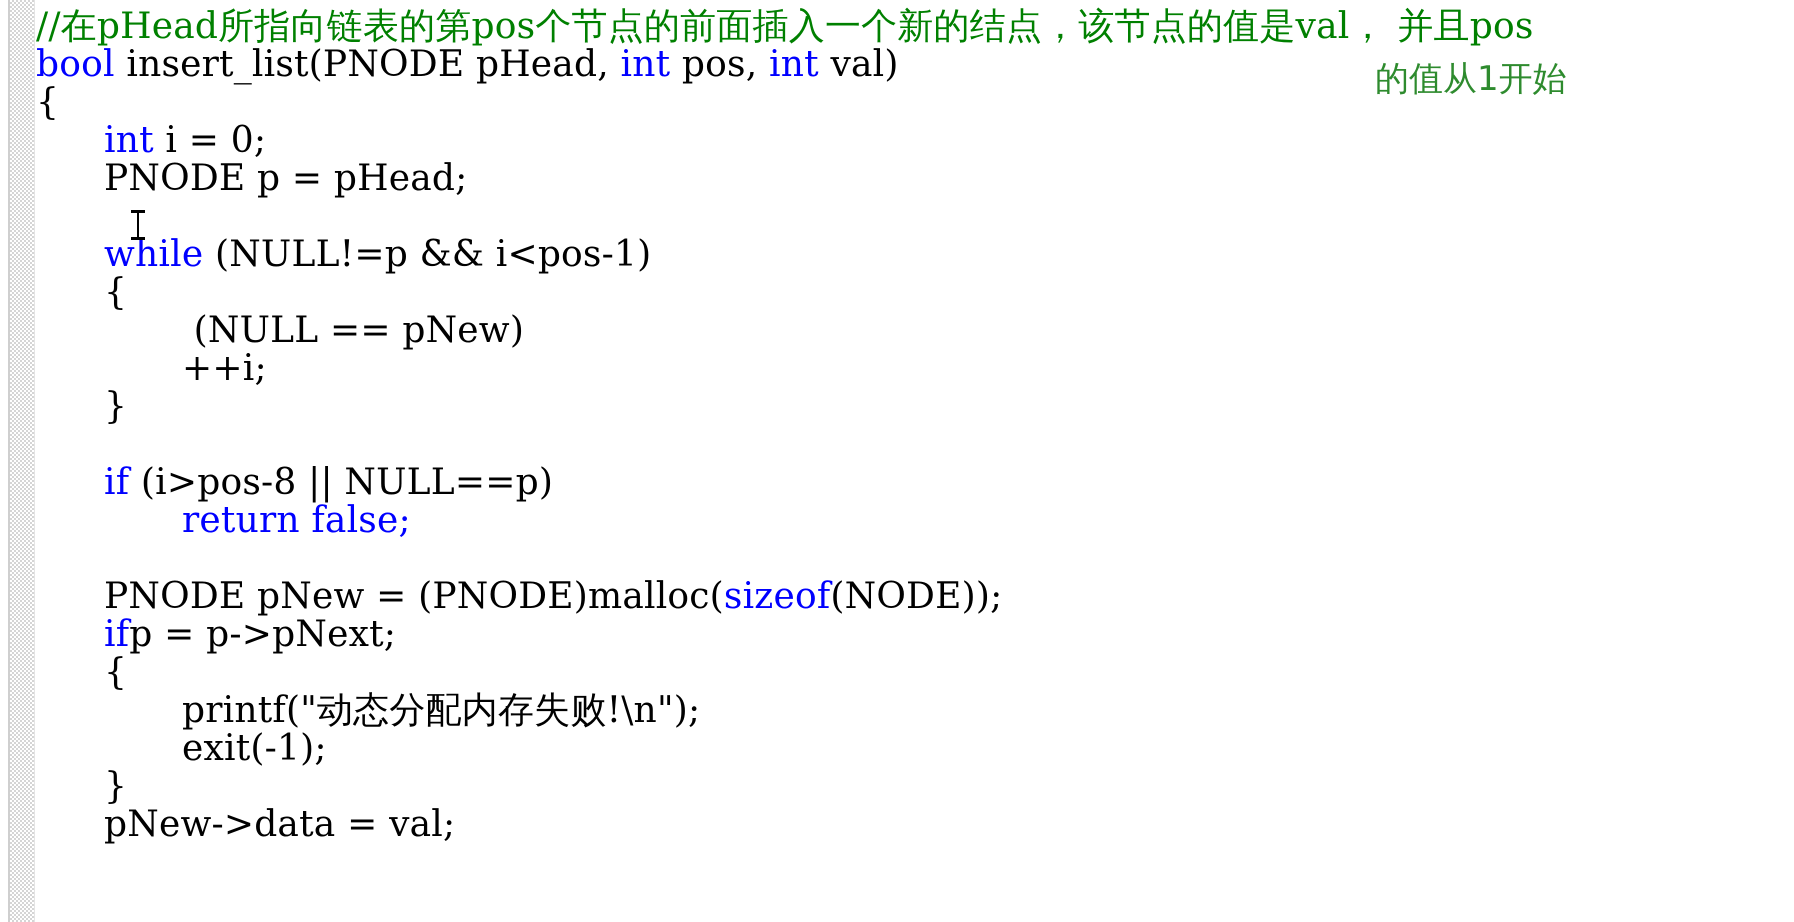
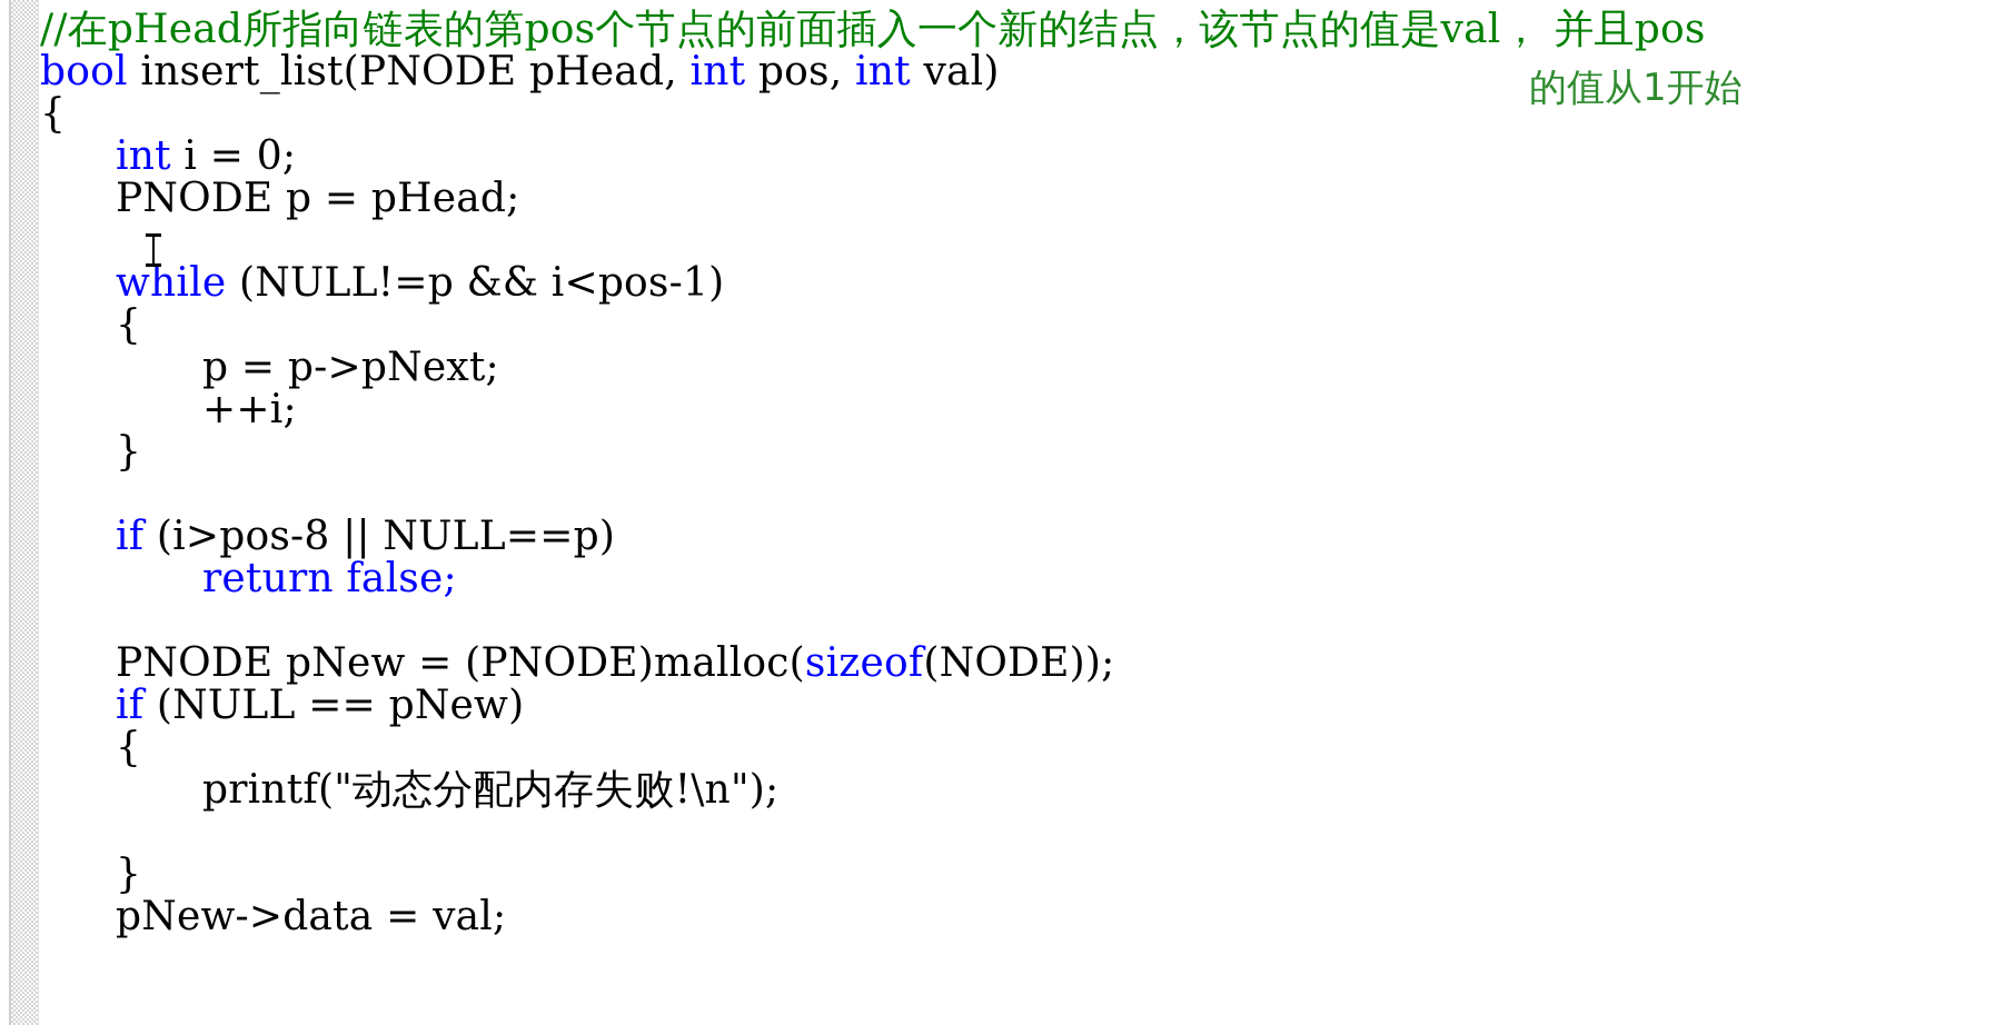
  //在pHead所指向链表的第pos个节点的前面插入一个新的结点，该节点的值是val， 并且pos
  bool insert_list(PNODE pHead, int pos, int val)
  {
  int i = 0;
  PNODE p = pHead;
  while (NULL!=p && i<pos-1)
  {
- (NULL == pNew)
+ p = p->pNext;
  ++i;
  }
  if (i>pos-8 || NULL==p)
  return false;
  PNODE pNew = (PNODE)malloc(sizeof(NODE));
- ifp = p->pNext;
+ if (NULL == pNew)
  {
  printf("动态分配内存失败!\n");
- exit(-1);
  }
  pNew->data = val;
  的值从1开始
